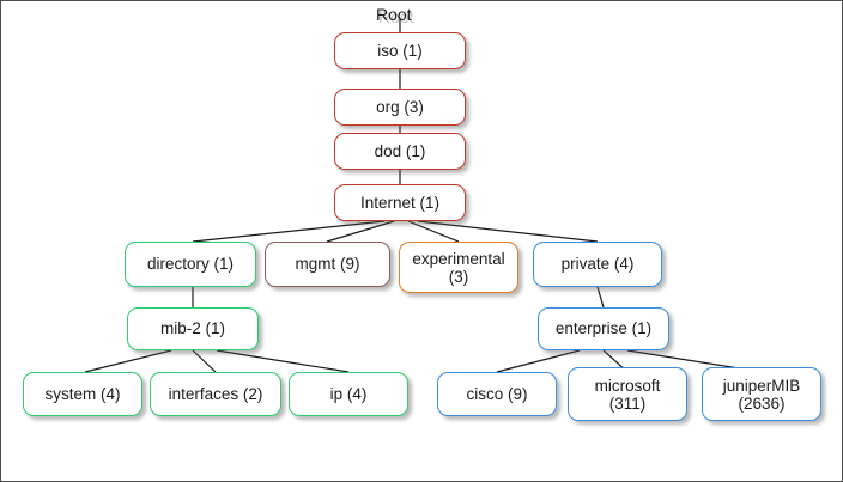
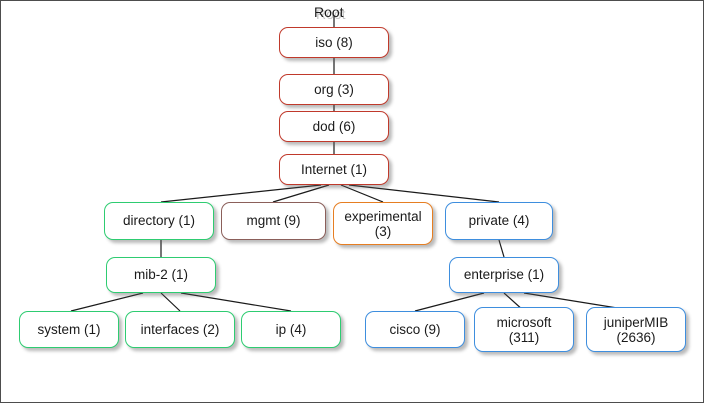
  Root
- iso (1)
+ iso (8)
  org (3)
- dod (1)
+ dod (6)
  Internet (1)
  directory (1)
  mgmt (9)
  experimental
  (3)
  private (4)
  mib-2 (1)
  enterprise (1)
- system (4)
+ system (1)
  interfaces (2)
  ip (4)
  cisco (9)
  microsoft
  (311)
  juniperMIB
  (2636)
